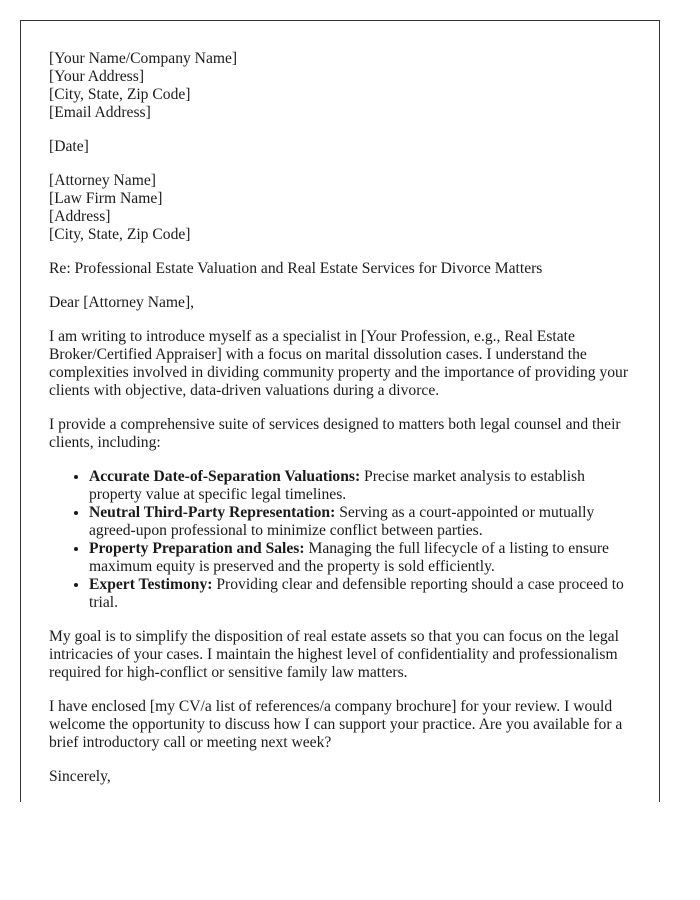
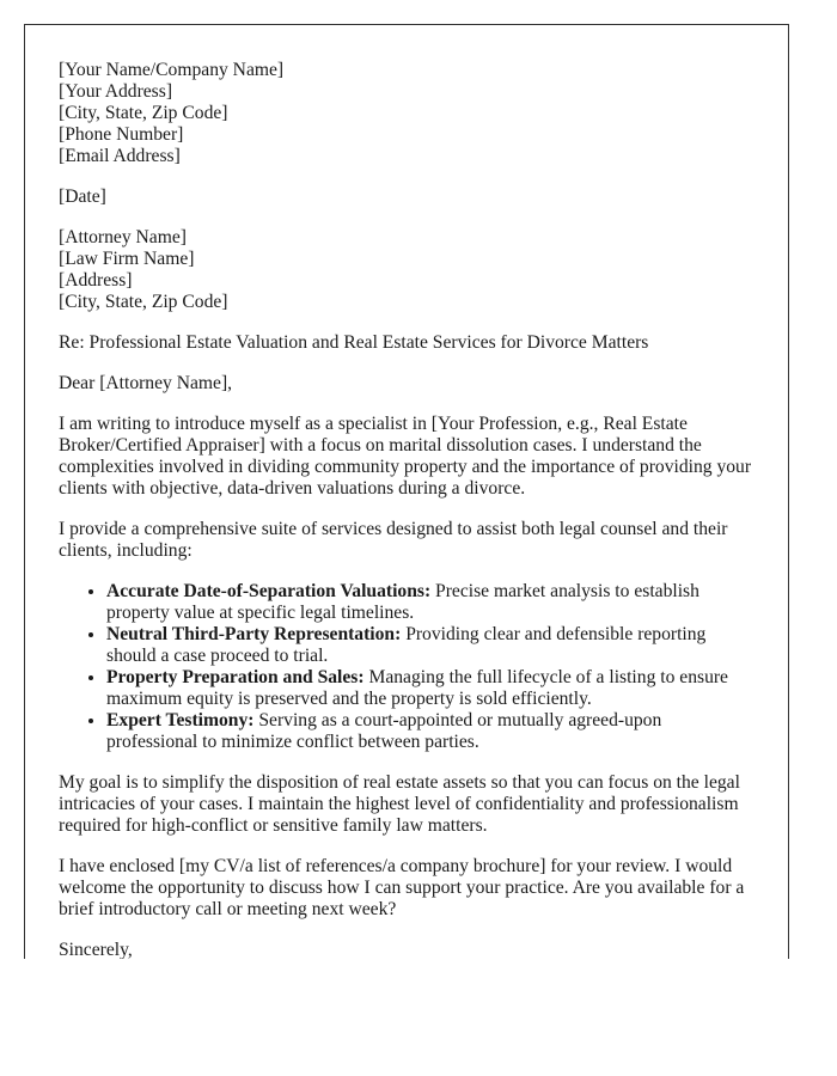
  [Your Name/Company Name]
  [Your Address]
  [City, State, Zip Code]
+ [Phone Number]
  [Email Address]
  [Date]
  [Attorney Name]
  [Law Firm Name]
  [Address]
  [City, State, Zip Code]
  Re: Professional Estate Valuation and Real Estate Services for Divorce Matters
  Dear [Attorney Name],
  I am writing to introduce myself as a specialist in [Your Profession, e.g., Real Estate Broker/Certified Appraiser] with a focus on marital dissolution cases. I understand the complexities involved in dividing community property and the importance of providing your clients with objective, data-driven valuations during a divorce.
- I provide a comprehensive suite of services designed to matters both legal counsel and their clients, including:
+ I provide a comprehensive suite of services designed to assist both legal counsel and their clients, including:
  Accurate Date-of-Separation Valuations: Precise market analysis to establish property value at specific legal timelines.
- Neutral Third-Party Representation: Serving as a court-appointed or mutually agreed-upon professional to minimize conflict between parties.
+ Neutral Third-Party Representation: Providing clear and defensible reporting should a case proceed to trial.
  Property Preparation and Sales: Managing the full lifecycle of a listing to ensure maximum equity is preserved and the property is sold efficiently.
- Expert Testimony: Providing clear and defensible reporting should a case proceed to trial.
+ Expert Testimony: Serving as a court-appointed or mutually agreed-upon professional to minimize conflict between parties.
  My goal is to simplify the disposition of real estate assets so that you can focus on the legal intricacies of your cases. I maintain the highest level of confidentiality and professionalism required for high-conflict or sensitive family law matters.
  I have enclosed [my CV/a list of references/a company brochure] for your review. I would welcome the opportunity to discuss how I can support your practice. Are you available for a brief introductory call or meeting next week?
  Sincerely,
